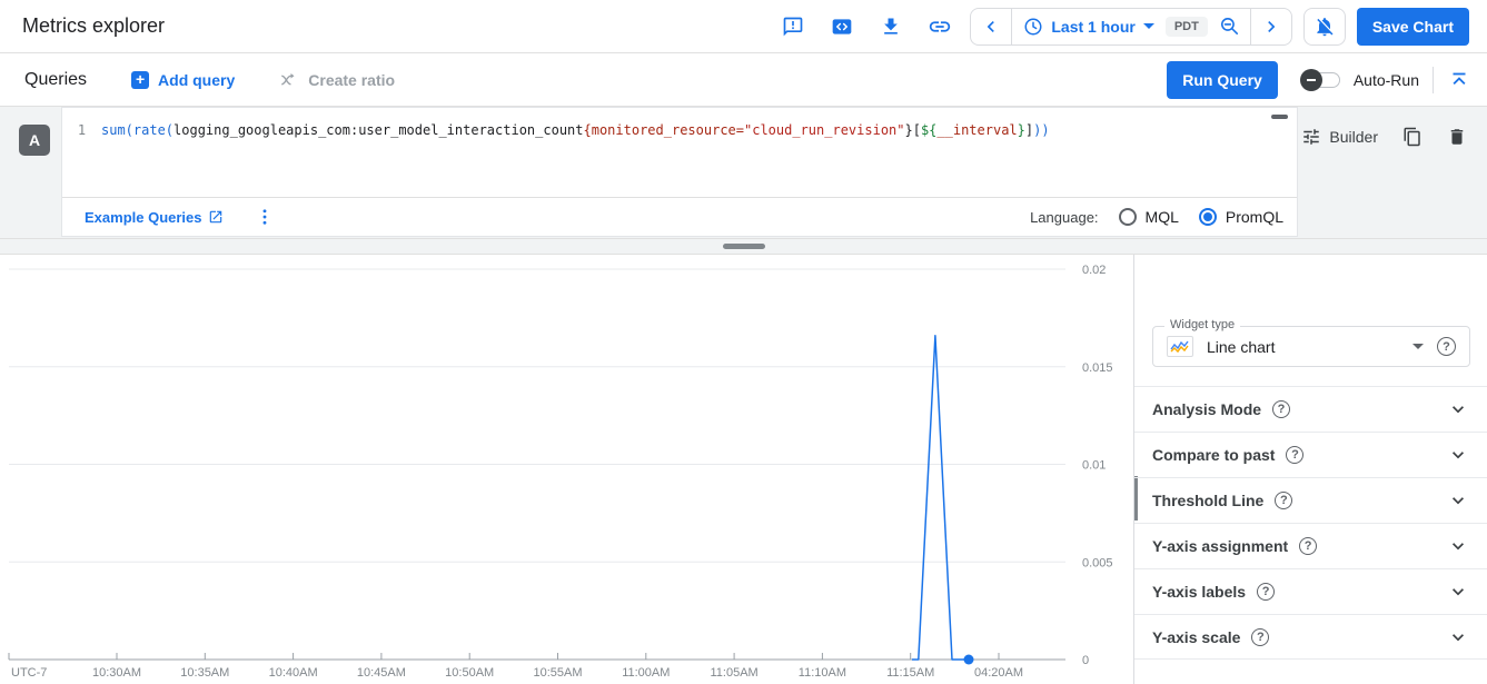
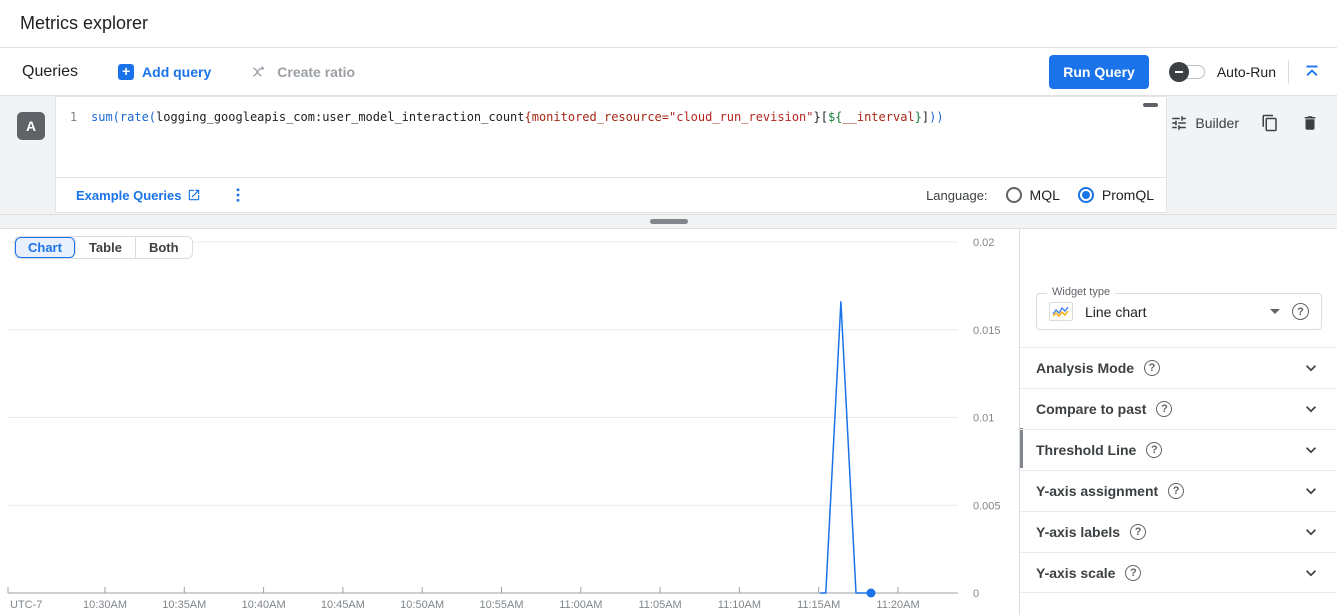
  Metrics explorer
- Last 1 hour
- PDT
- Save Chart
  Queries
  +
  Add query
  Create ratio
  Run Query
  Auto-Run
  A
  1
  sum(rate(logging_googleapis_com:user_model_interaction_count{monitored_resource="cloud_run_revision"}[${__interval}]))
  Example Queries
  Language:
  MQL
  PromQL
  Builder
+ Chart
+ Table
+ Both
  0
  0.005
  0.01
  0.015
  0.02
  UTC-7
  10:30AM
  10:35AM
  10:40AM
  10:45AM
  10:50AM
  10:55AM
  11:00AM
  11:05AM
  11:10AM
  11:15AM
- 04:20AM
+ 11:20AM
  Widget type
  Line chart
  ?
  Analysis Mode
  ?
  Compare to past
  ?
  Threshold Line
  ?
  Y-axis assignment
  ?
  Y-axis labels
  ?
  Y-axis scale
  ?
